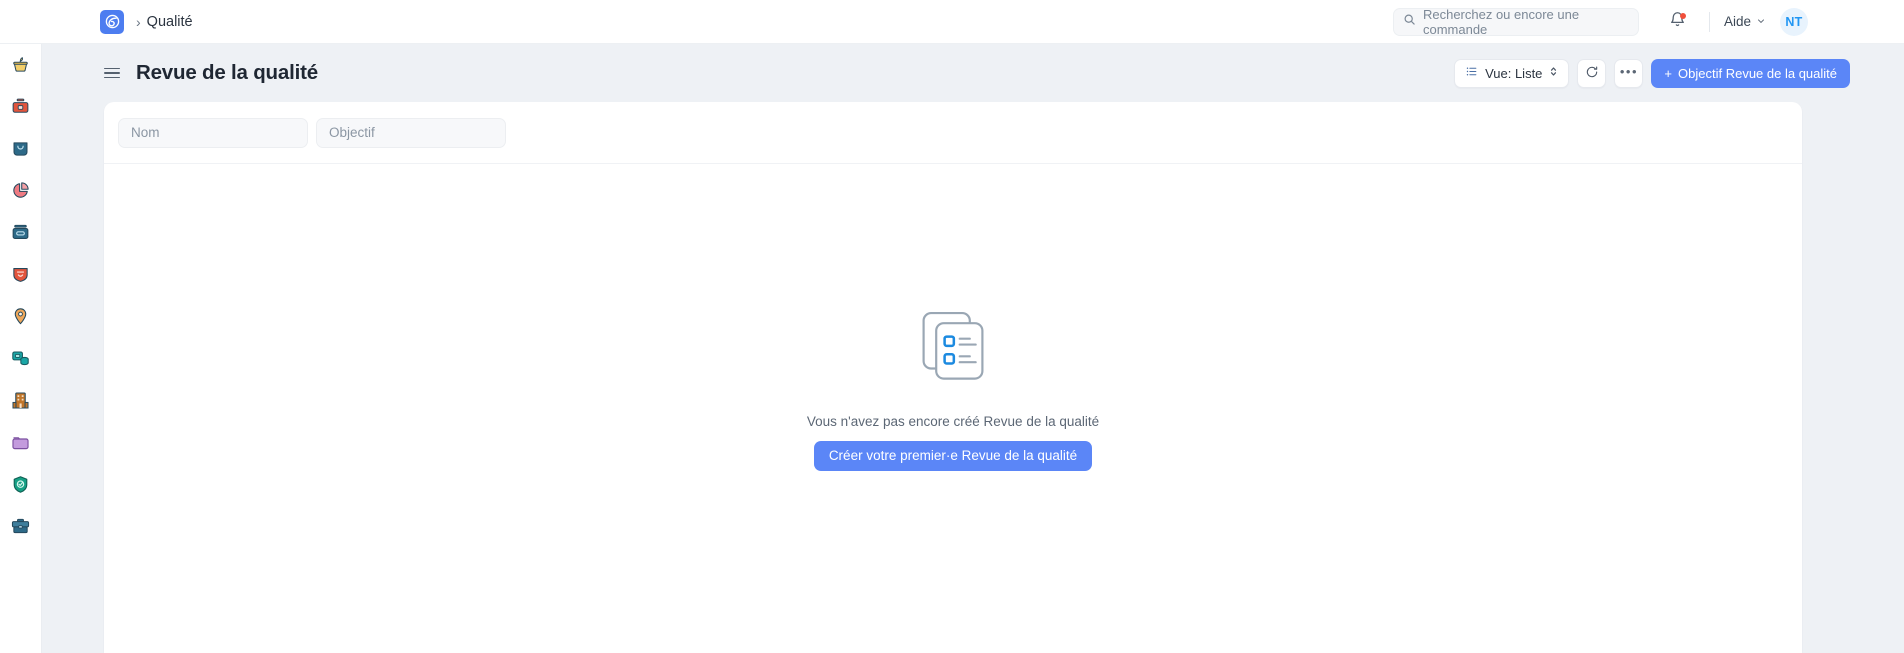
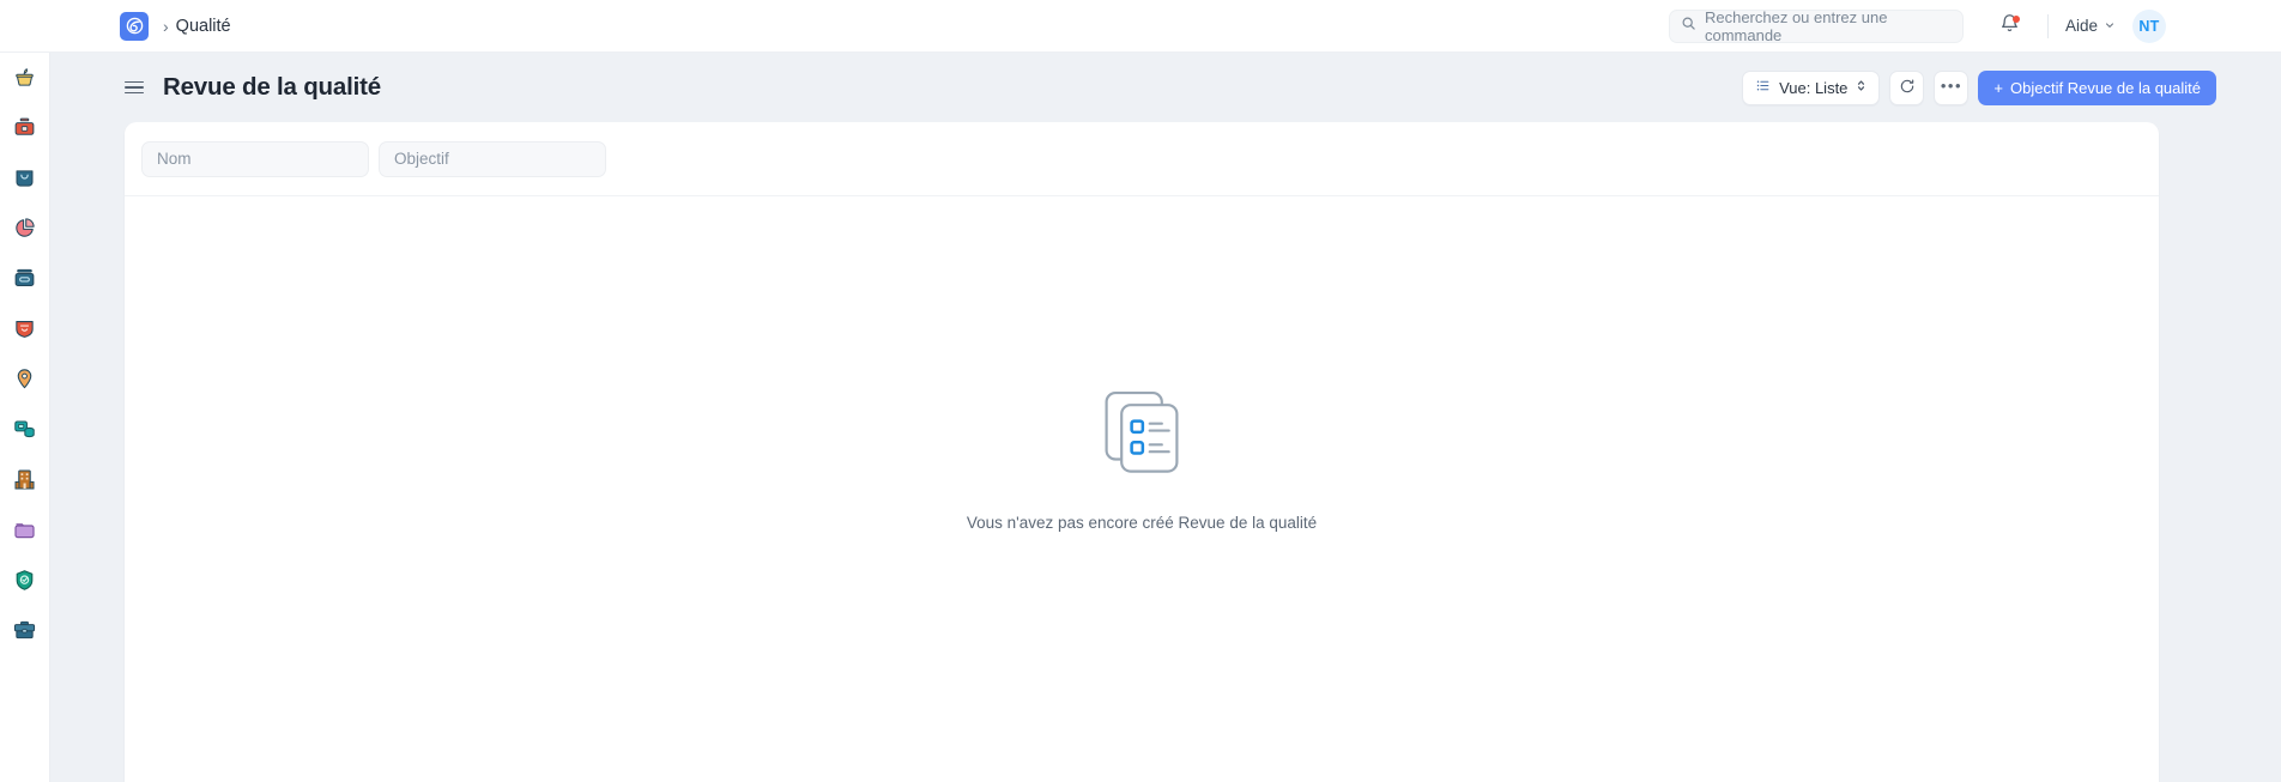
  ›
  Qualité
- Recherchez ou encore une commande
+ Recherchez ou entrez une commande
  Aide
  NT
  Revue de la qualité
  Vue: Liste
  •••
  +
  Objectif Revue de la qualité
  Nom
  Objectif
  Vous n'avez pas encore créé Revue de la qualité
- Créer votre premier·e Revue de la qualité
